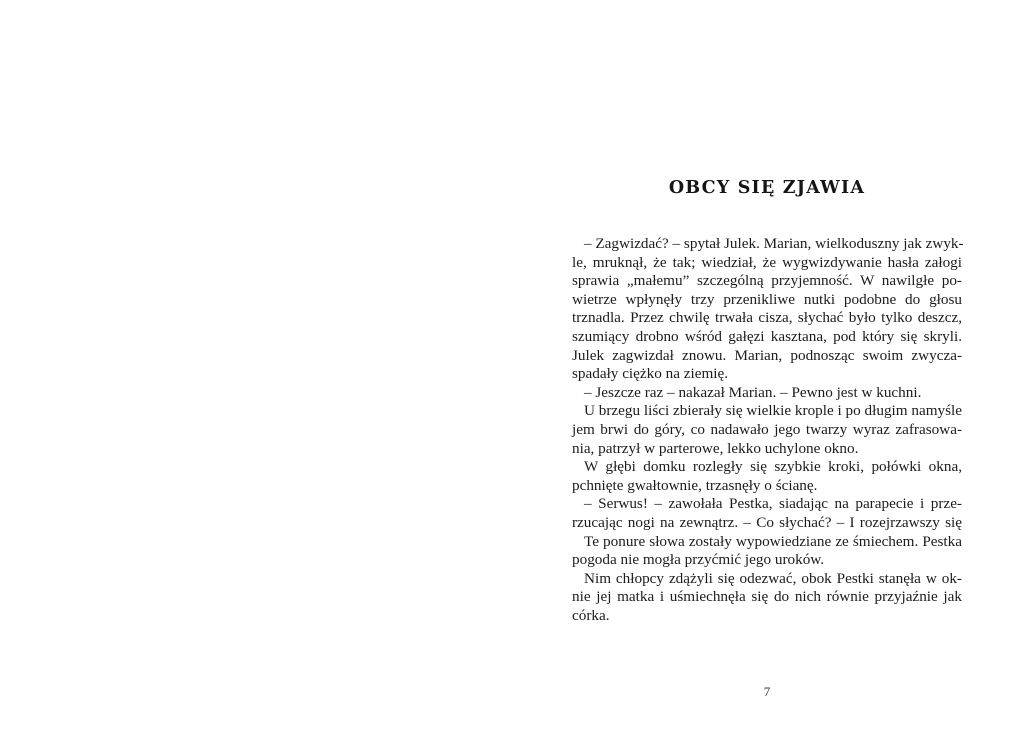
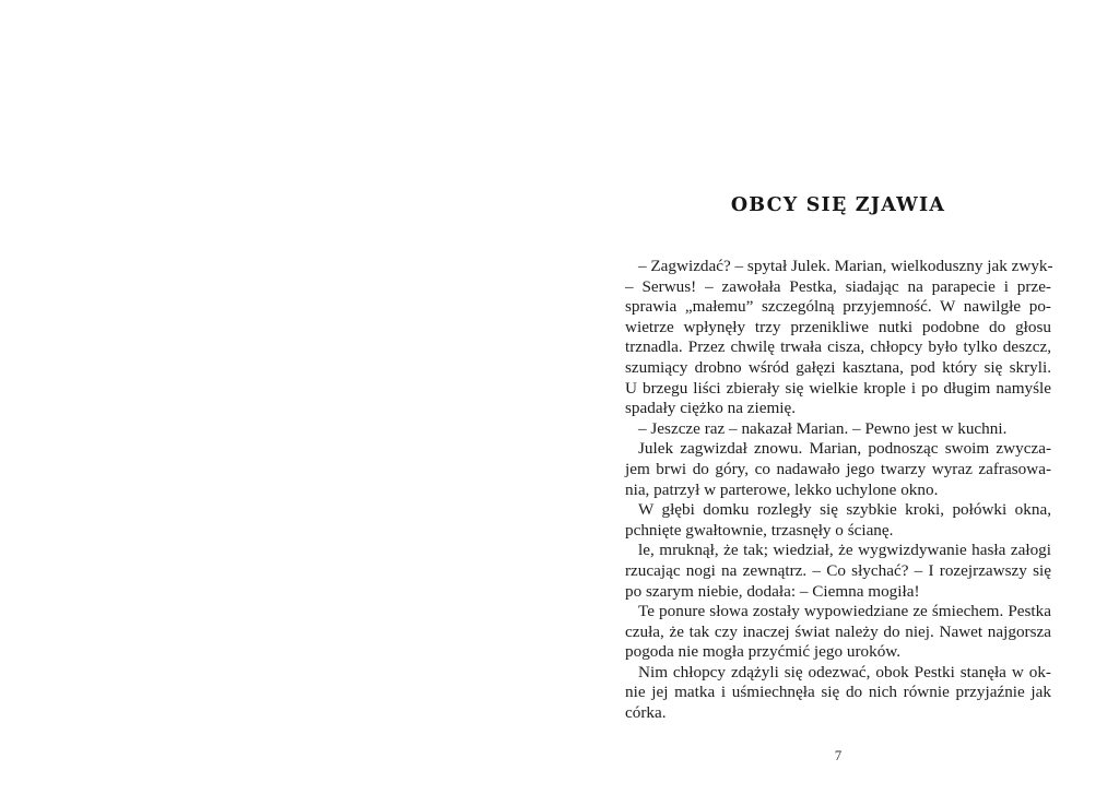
  OBCY SIĘ ZJAWIA
  – Zagwizdać? – spytał Julek. Marian, wielkoduszny jak zwyk-
- le, mruknął, że tak; wiedział, że wygwizdywanie hasła załogi
+ – Serwus! – zawołała Pestka, siadając na parapecie i prze-
  sprawia „małemu” szczególną przyjemność. W nawilgłe po-
  wietrze wpłynęły trzy przenikliwe nutki podobne do głosu
- trznadla. Przez chwilę trwała cisza, słychać było tylko deszcz,
+ trznadla. Przez chwilę trwała cisza, chłopcy było tylko deszcz,
  szumiący drobno wśród gałęzi kasztana, pod który się skryli.
- Julek zagwizdał znowu. Marian, podnosząc swoim zwycza-
+ U brzegu liści zbierały się wielkie krople i po długim namyśle
  spadały ciężko na ziemię.
  – Jeszcze raz – nakazał Marian. – Pewno jest w kuchni.
- U brzegu liści zbierały się wielkie krople i po długim namyśle
+ Julek zagwizdał znowu. Marian, podnosząc swoim zwycza-
  jem brwi do góry, co nadawało jego twarzy wyraz zafrasowa-
  nia, patrzył w parterowe, lekko uchylone okno.
  W głębi domku rozległy się szybkie kroki, połówki okna,
  pchnięte gwałtownie, trzasnęły o ścianę.
- – Serwus! – zawołała Pestka, siadając na parapecie i prze-
+ le, mruknął, że tak; wiedział, że wygwizdywanie hasła załogi
  rzucając nogi na zewnątrz. – Co słychać? – I rozejrzawszy się
+ po szarym niebie, dodała: – Ciemna mogiła!
  Te ponure słowa zostały wypowiedziane ze śmiechem. Pestka
+ czuła, że tak czy inaczej świat należy do niej. Nawet najgorsza
  pogoda nie mogła przyćmić jego uroków.
  Nim chłopcy zdążyli się odezwać, obok Pestki stanęła w ok-
  nie jej matka i uśmiechnęła się do nich równie przyjaźnie jak
  córka.
  7
